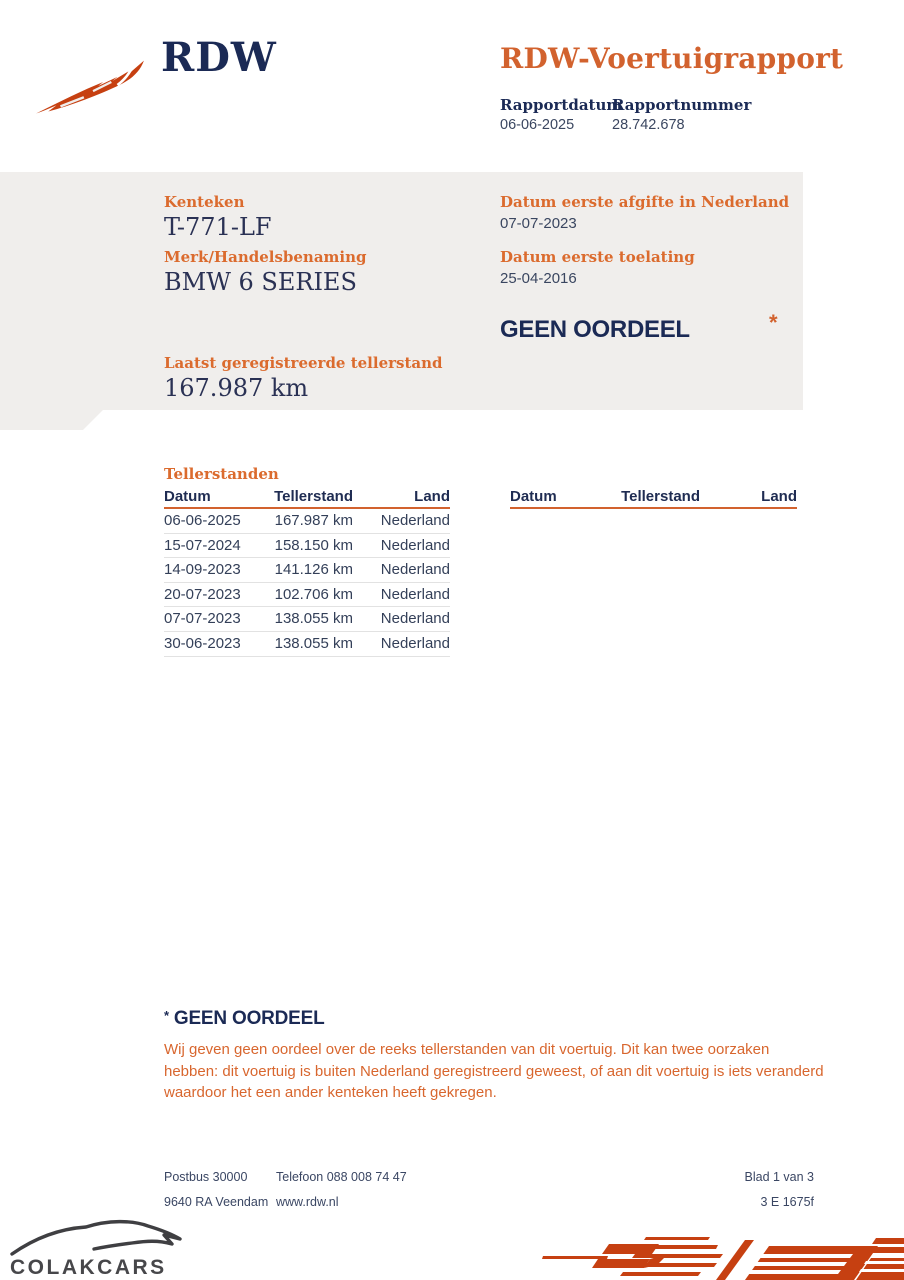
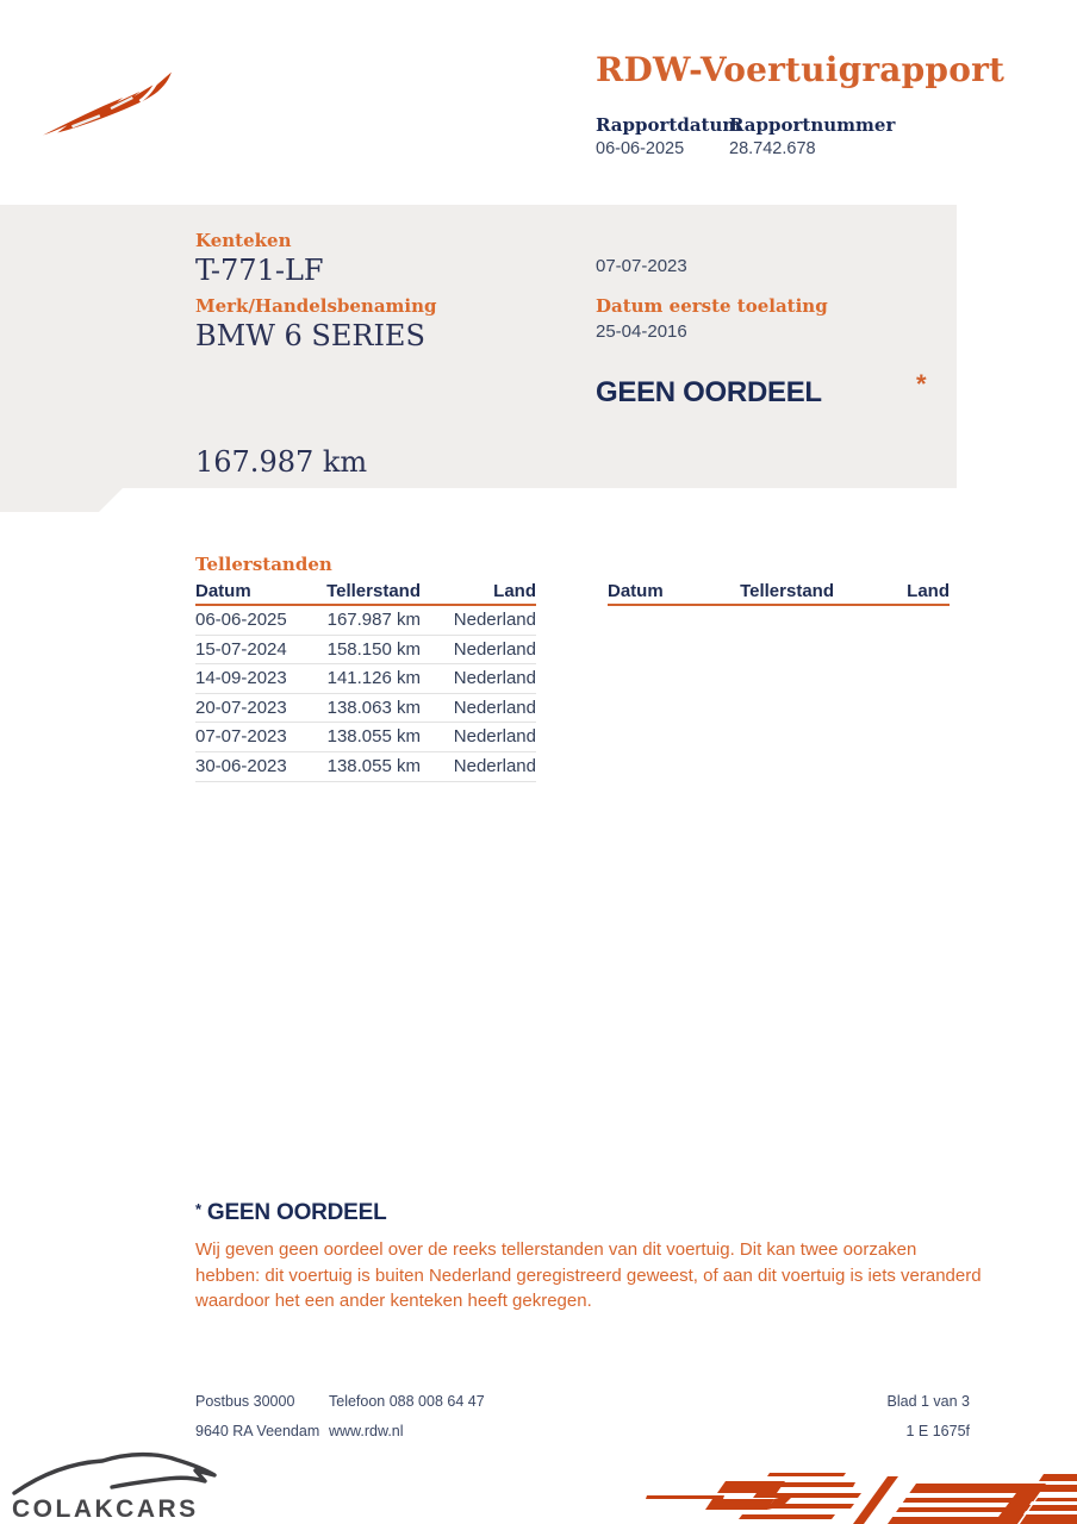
- RDW
  RDW-Voertuigrapport
  Rapportdatum
  Rapportnummer
  06-06-2025
  28.742.678
  Kenteken
  T-771-LF
  Merk/Handelsbenaming
  BMW 6 SERIES
- Laatst geregistreerde tellerstand
  167.987 km
- Datum eerste afgifte in Nederland
  07-07-2023
  Datum eerste toelating
  25-04-2016
  GEEN OORDEEL
  *
  Tellerstanden
  Datum
  Tellerstand
  Land
  06-06-2025
  167.987 km
  Nederland
  15-07-2024
  158.150 km
  Nederland
  14-09-2023
  141.126 km
  Nederland
  20-07-2023
- 102.706 km
+ 138.063 km
  Nederland
  07-07-2023
  138.055 km
  Nederland
  30-06-2023
  138.055 km
  Nederland
  Datum
  Tellerstand
  Land
  * GEEN OORDEEL
  Wij geven geen oordeel over de reeks tellerstanden van dit voertuig. Dit kan twee oorzaken hebben: dit voertuig is buiten Nederland geregistreerd geweest, of aan dit voertuig is iets veranderd waardoor het een ander kenteken heeft gekregen.
  Postbus 30000
  9640 RA Veendam
- Telefoon 088 008 74 47
+ Telefoon 088 008 64 47
  www.rdw.nl
  Blad 1 van 3
- 3 E 1675f
+ 1 E 1675f
  COLAKCARS
